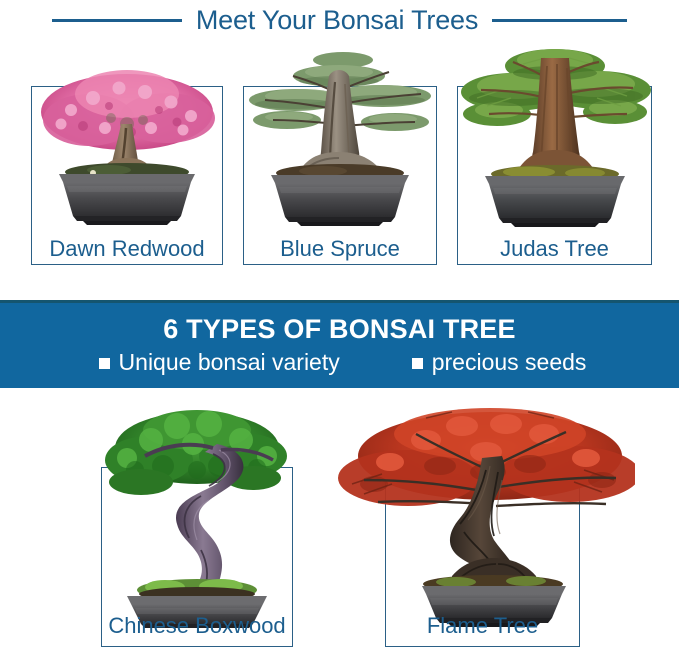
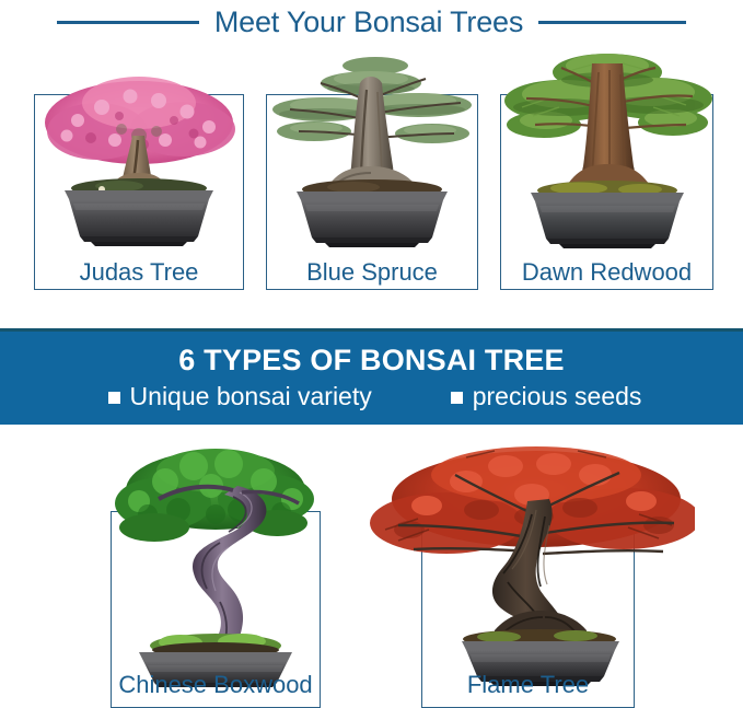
  Meet Your Bonsai Trees
- Dawn Redwood
+ Judas Tree
  Blue Spruce
- Judas Tree
+ Dawn Redwood
  6 TYPES OF BONSAI TREE
  Unique bonsai variety
  precious seeds
  Chinese Boxwood
  Flame Tree
